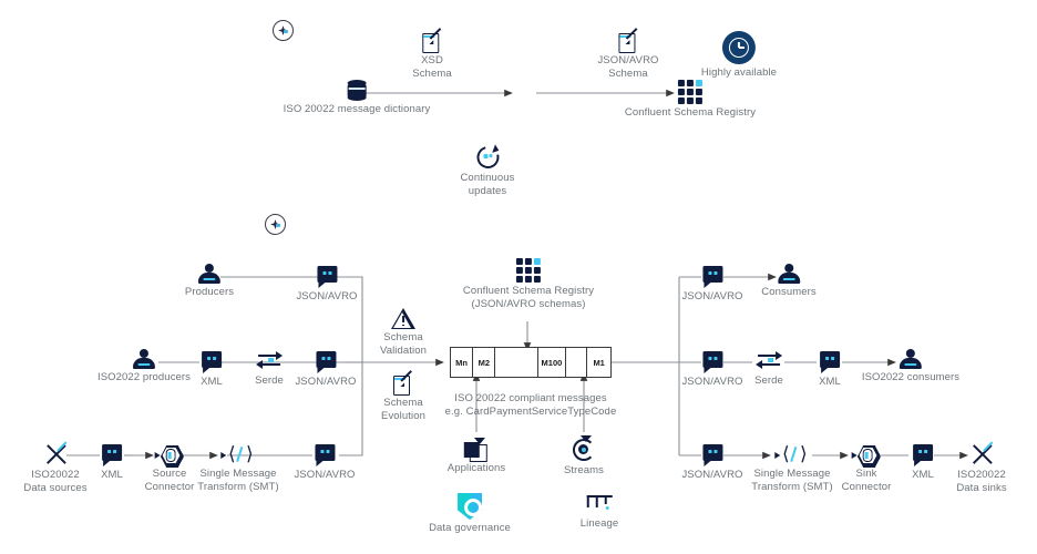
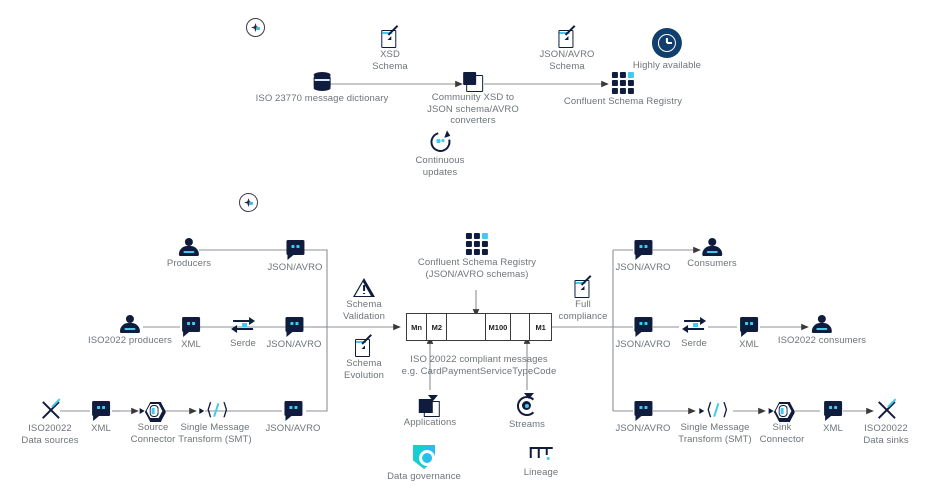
- ISO 20022 message dictionary
+ ISO 23770 message dictionary
  XSD
  Schema
+ Community XSD to
+ JSON schema/AVRO
+ converters
  JSON/AVRO
  Schema
  Confluent Schema Registry
  Highly available
  Continuous
  updates
  Producers
  JSON/AVRO
  ISO2022 producers
  XML
  Serde
  JSON/AVRO
  ISO20022
  Data sources
  XML
  Source
  Connector
  ⟨
  ⟩
  Single Message
  Transform (SMT)
  JSON/AVRO
  Schema
  Validation
  Schema
  Evolution
  Confluent Schema Registry
  (JSON/AVRO schemas)
  Mn
  M2
  M100
  M1
  ISO 20022 compliant messages
  e.g. CardPaymentServiceTypeCode
+ Full
+ compliance
  Applications
  Streams
  Data governance
  Lineage
  JSON/AVRO
  Consumers
  JSON/AVRO
  Serde
  XML
  ISO2022 consumers
  JSON/AVRO
  ⟨
  ⟩
  Single Message
  Transform (SMT)
  Sink
  Connector
  XML
  ISO20022
  Data sinks
